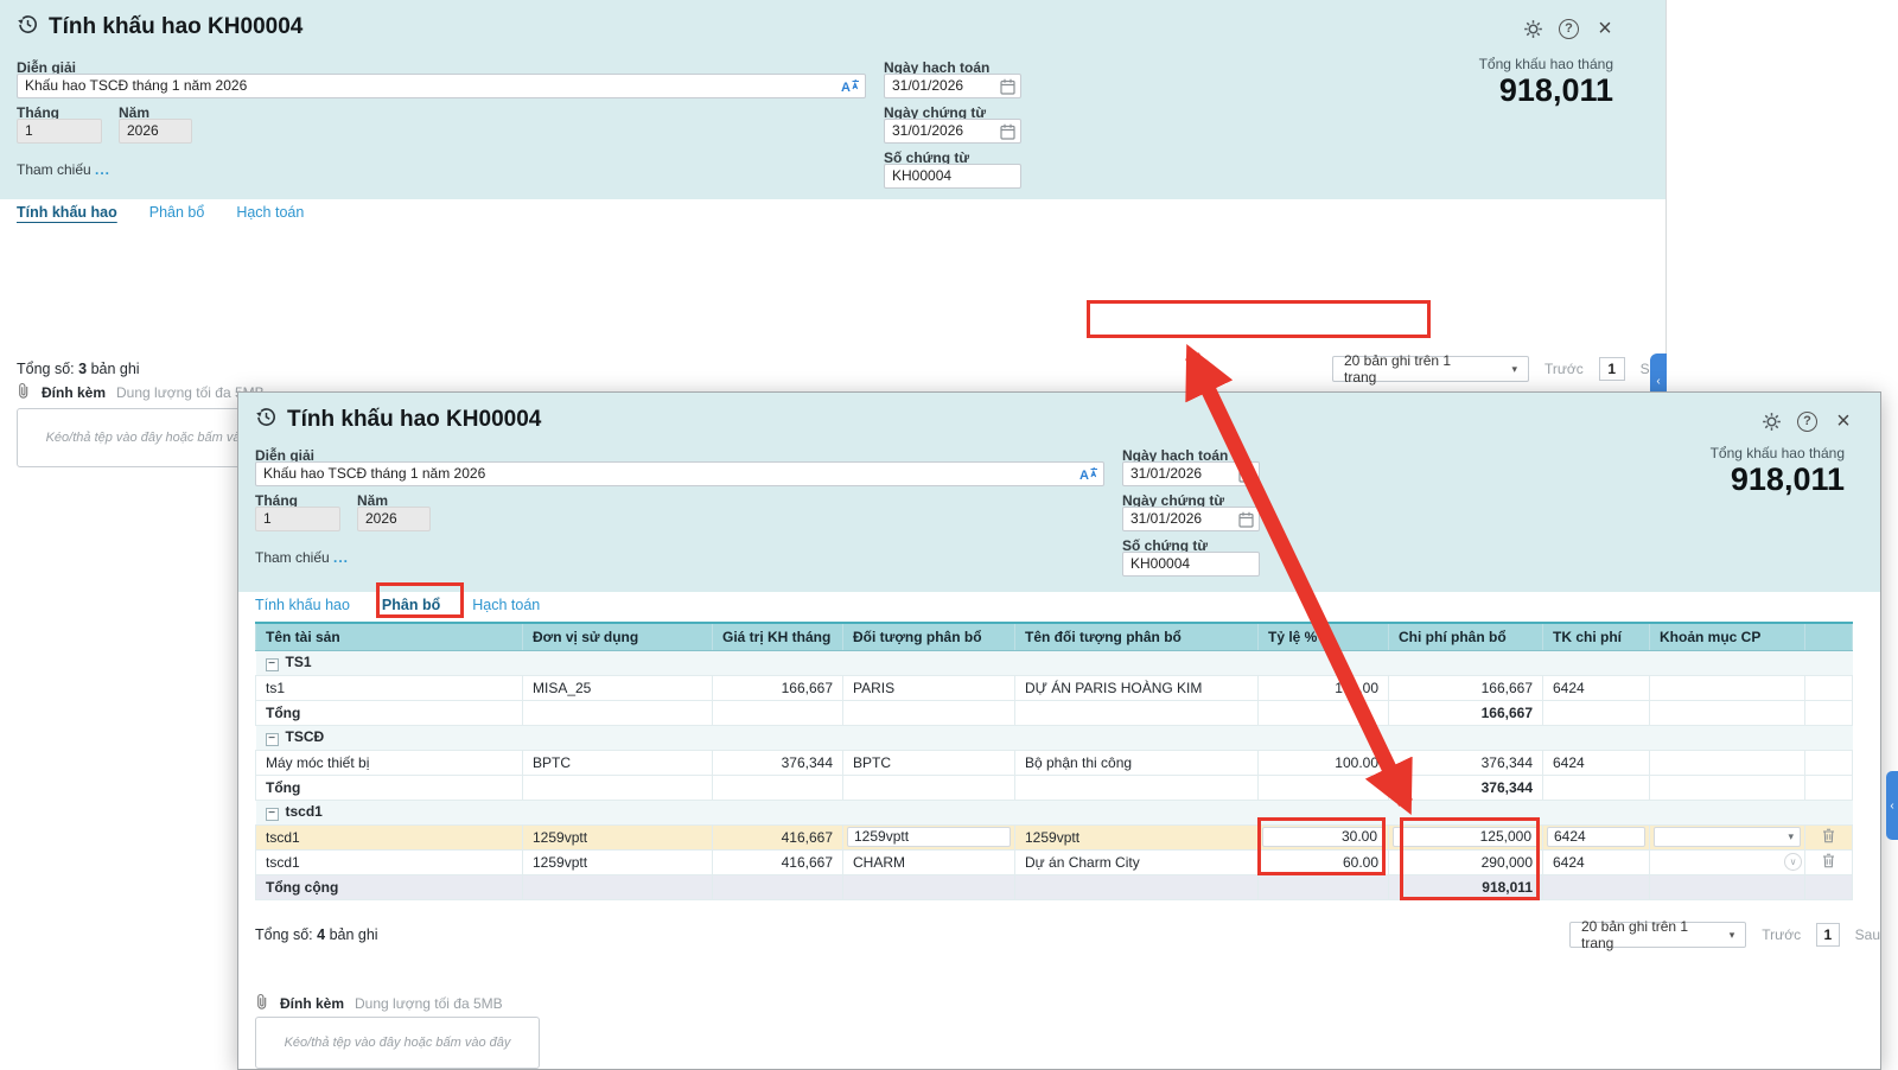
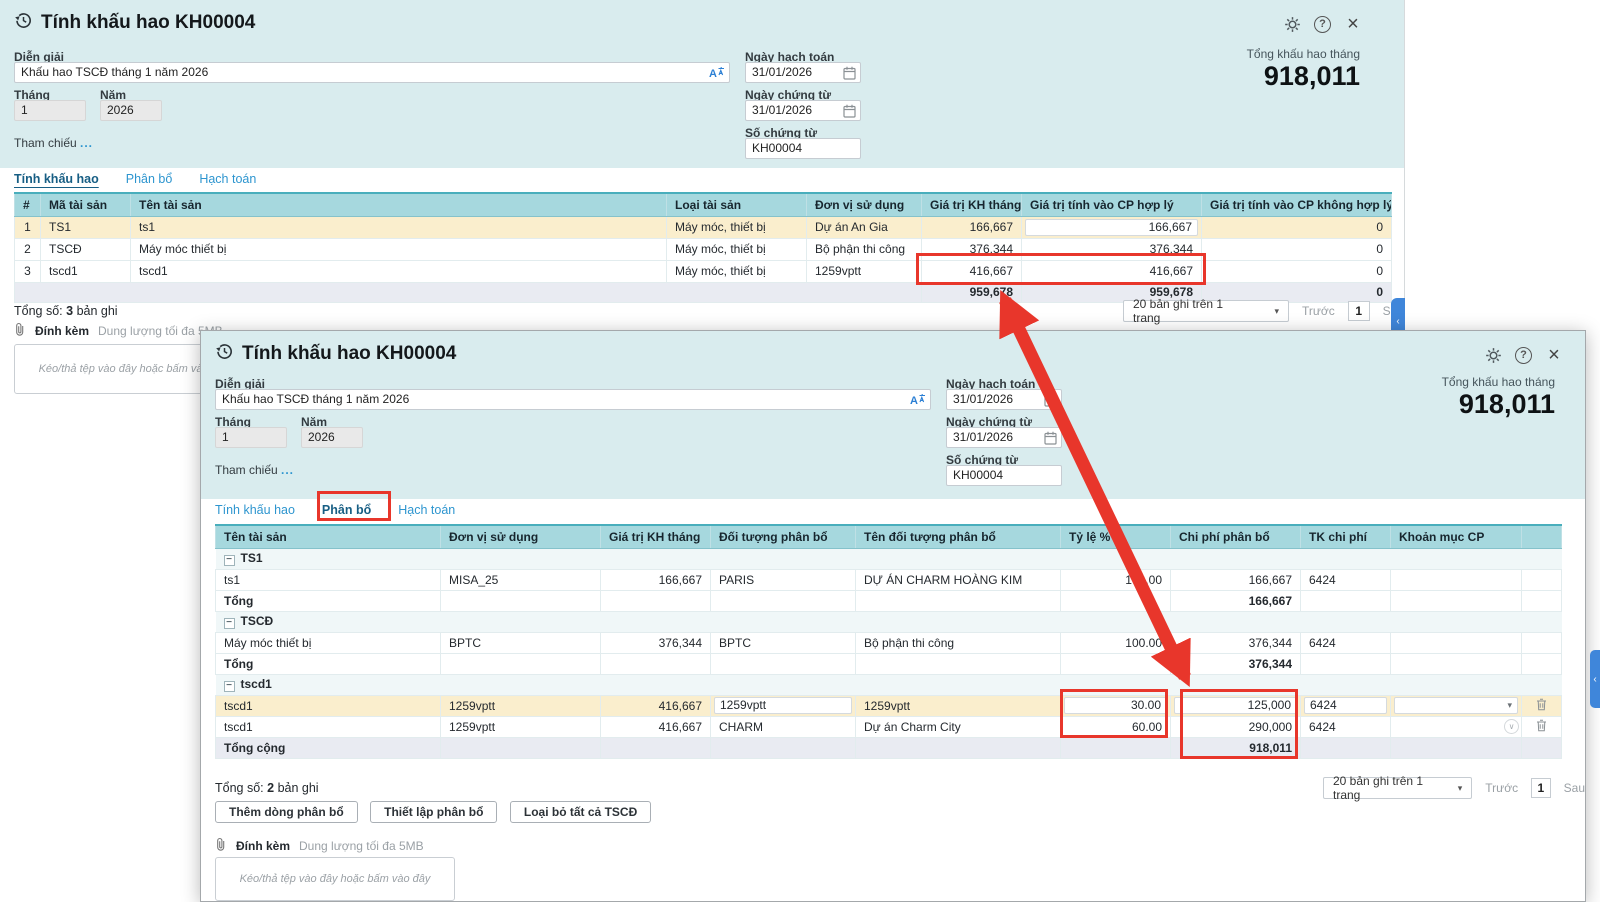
  Tính khấu hao KH00004
  ?
  ×
  Diễn giải
  Khấu hao TSCĐ tháng 1 năm 2026
  A
  Tháng
  1
  Năm
  2026
  Tham chiếu
  ...
  Ngày hạch toán
  31/01/2026
  Ngày chứng từ
  31/01/2026
  Số chứng từ
  KH00004
  Tổng khấu hao tháng
  918,011
  Tính khấu hao
  Phân bổ
  Hạch toán
+ #	Mã tài sản	Tên tài sản	Loại tài sản	Đơn vị sử dụng	Giá trị KH tháng	Giá trị tính vào CP hợp lý	Giá trị tính vào CP không hợp lý
+ 1	TS1	ts1	Máy móc, thiết bị	Dự án An Gia	166,667	166,667	0
+ 2	TSCĐ	Máy móc thiết bị	Máy móc, thiết bị	Bộ phận thi công	376,344	376,344	0
+ 3	tscd1	tscd1	Máy móc, thiết bị	1259vptt	416,667	416,667	0
+ 	959,678	959,678	0
  Tổng số: 3 bản ghi
  20 bản ghi trên 1 trang
  ▾
  Trước
  1
  Đính kèm
  Dung lượng tối đa
  Kéo/thả tệp vào đây hoặc bấm v
  ‹
  Tính khấu hao KH00004
  ?
  ×
  Diễn giải
  Khấu hao TSCĐ tháng 1 năm 2026
  A
  Tháng
  1
  Năm
  2026
  Tham chiếu
  ...
  Ngày hạch toán
  31/01/2026
  Ngày chứng từ
  31/01/2026
  Số chứng từ
  KH00004
  Tổng khấu hao tháng
  918,011
  Tính khấu hao
  Phân bổ
  Hạch toán
  Tên tài sản	Đơn vị sử dụng	Giá trị KH tháng	Đối tượng phân bổ	Tên đối tượng phân bổ	Tỷ lệ %	Chi phí phân bổ	TK chi phí	Khoản mục CP
  − TS1
- ts1	MISA_25	166,667	PARIS	DỰ ÁN PARIS HOÀNG KIM	1.00	166,667	6424
+ ts1	MISA_25	166,667	PARIS	DỰ ÁN CHARM HOÀNG KIM	1.00	166,667	6424
  Tổng						166,667
  − TSCĐ
  Máy móc thiết bị	BPTC	376,344	BPTC	Bộ phận thi công	100.00	376,344	6424
  Tổng						376,344
  − tscd1
  tscd1	1259vptt	416,667	1259vptt	1259vptt	30.00	125,000	6424	▾
  tscd1	1259vptt	416,667	CHARM	Dự án Charm City	60.00	290,000	6424	∨
  Tổng cộng						918,011
- Tổng số: 4 bản ghi
+ Tổng số: 2 bản ghi
  20 bản ghi trên 1 trang
  ▾
  Trước
  1
  Sau
+ Thêm dòng phân bổ Thiết lập phân bổ Loại bỏ tất cả TSCĐ
  Đính kèm
  Dung lượng tối đa 5MB
  Kéo/thả tệp vào đây hoặc bấm vào đây
  ‹
